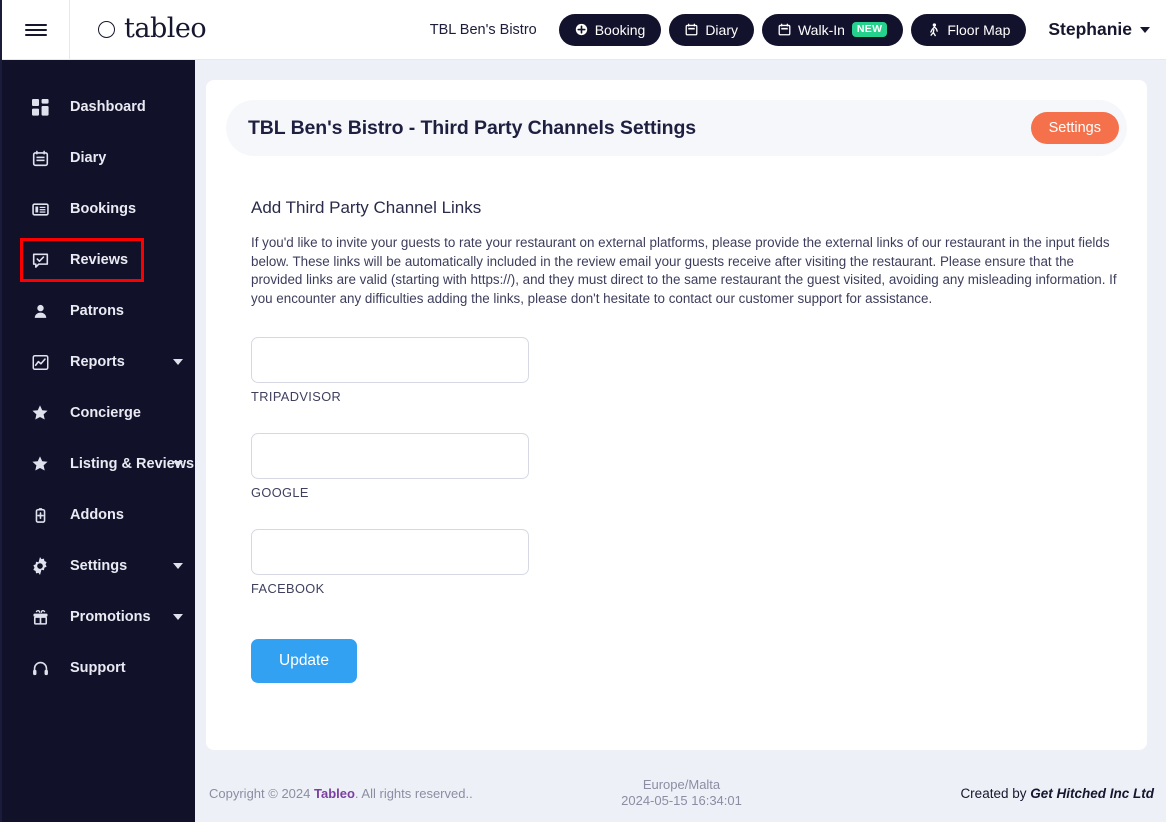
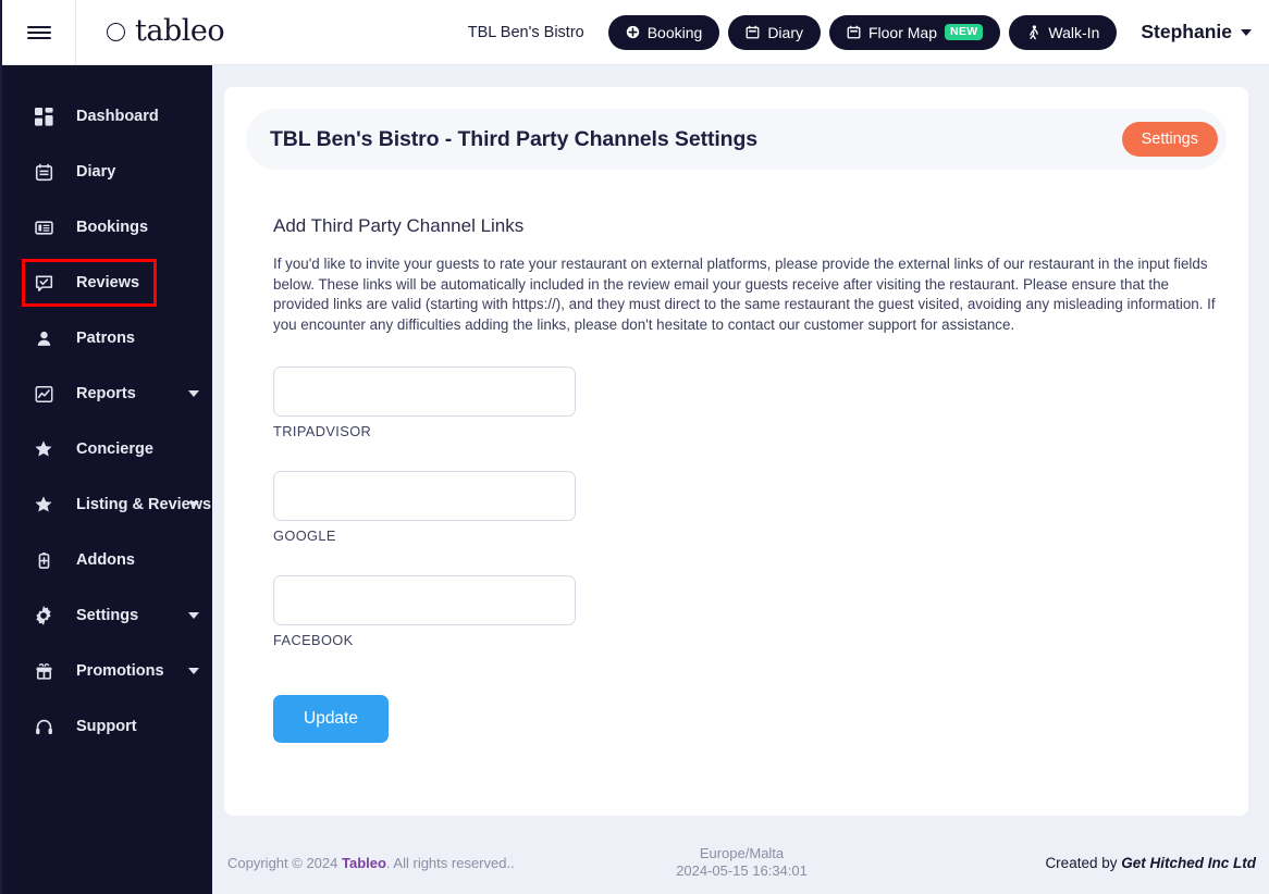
  tableo
  TBL Ben's Bistro
  Booking
  Diary
- Walk-In
+ Floor Map
  NEW
- Floor Map
+ Walk-In
  Stephanie
  Dashboard
  Diary
  Bookings
  Reviews
  Patrons
  Reports
  Concierge
  Listing & Reviews
  Addons
  Settings
  Promotions
  Support
  TBL Ben's Bistro - Third Party Channels Settings
  Settings
  Add Third Party Channel Links
  If you'd like to invite your guests to rate your restaurant on external platforms, please provide the external links of our restaurant in the input fields below. These links will be automatically included in the review email your guests receive after visiting the restaurant. Please ensure that the provided links are valid (starting with https://), and they must direct to the same restaurant the guest visited, avoiding any misleading information. If you encounter any difficulties adding the links, please don't hesitate to contact our customer support for assistance.
  TRIPADVISOR
  GOOGLE
  FACEBOOK
  Update
  Copyright © 2024 Tableo. All rights reserved..
  Europe/Malta
  2024-05-15 16:34:01
  Created by Get Hitched Inc Ltd
